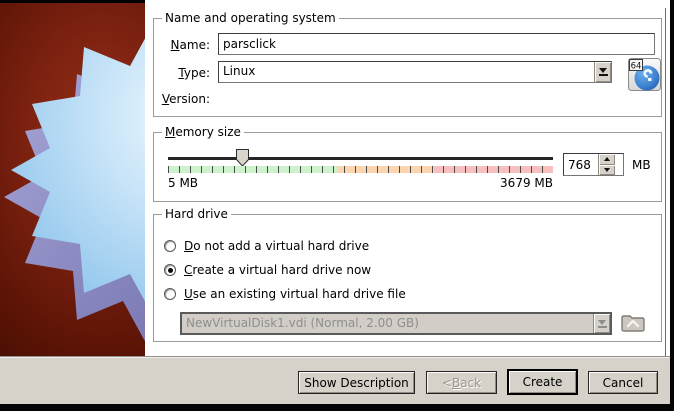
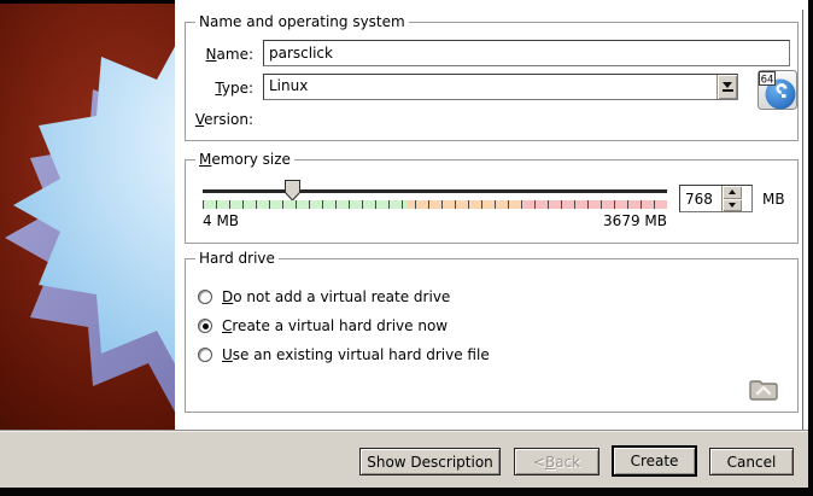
  Name and operating system
  Name:
  parsclick
  Type:
  Linux
  Version:
  64
  Memory size
- 5 MB
+ 4 MB
  3679 MB
  768
  MB
  Hard drive
- Do not add a virtual hard drive
+ Do not add a virtual reate drive
  Create a virtual hard drive now
  Use an existing virtual hard drive file
- NewVirtualDisk1.vdi (Normal, 2.00 GB)
  Show Description
  <
  B
  ack
  Create
  Cancel
